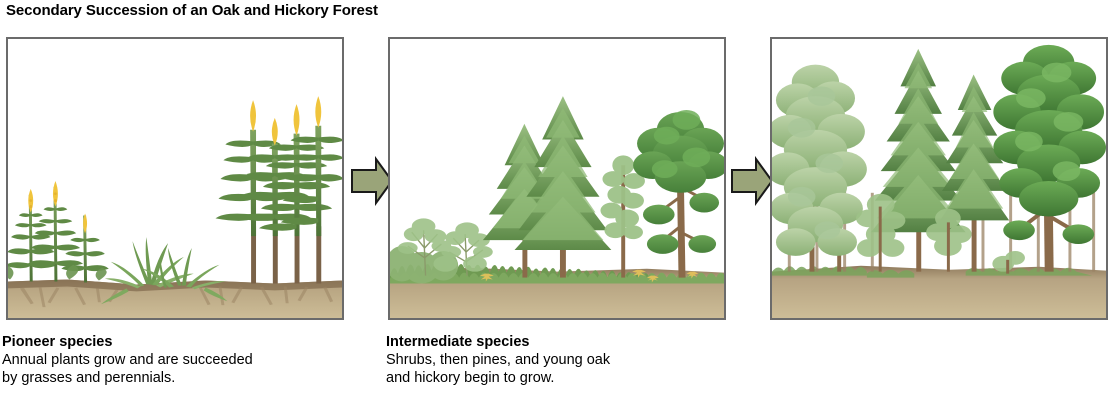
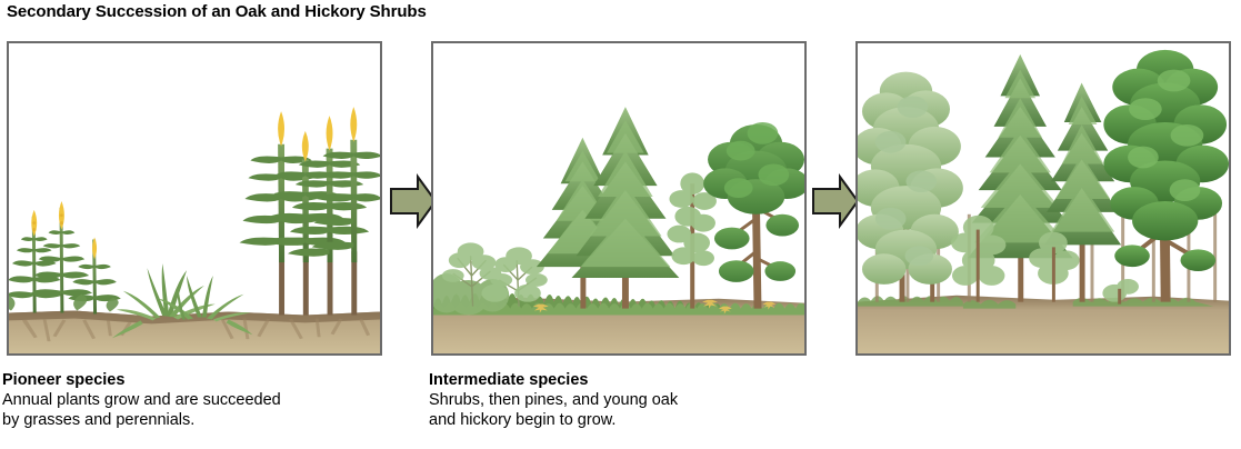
- Secondary Succession of an Oak and Hickory Forest
+ Secondary Succession of an Oak and Hickory Shrubs
  Pioneer species
  Annual plants grow and are succeeded
  by grasses and perennials.
  Intermediate species
  Shrubs, then pines, and young oak
  and hickory begin to grow.
